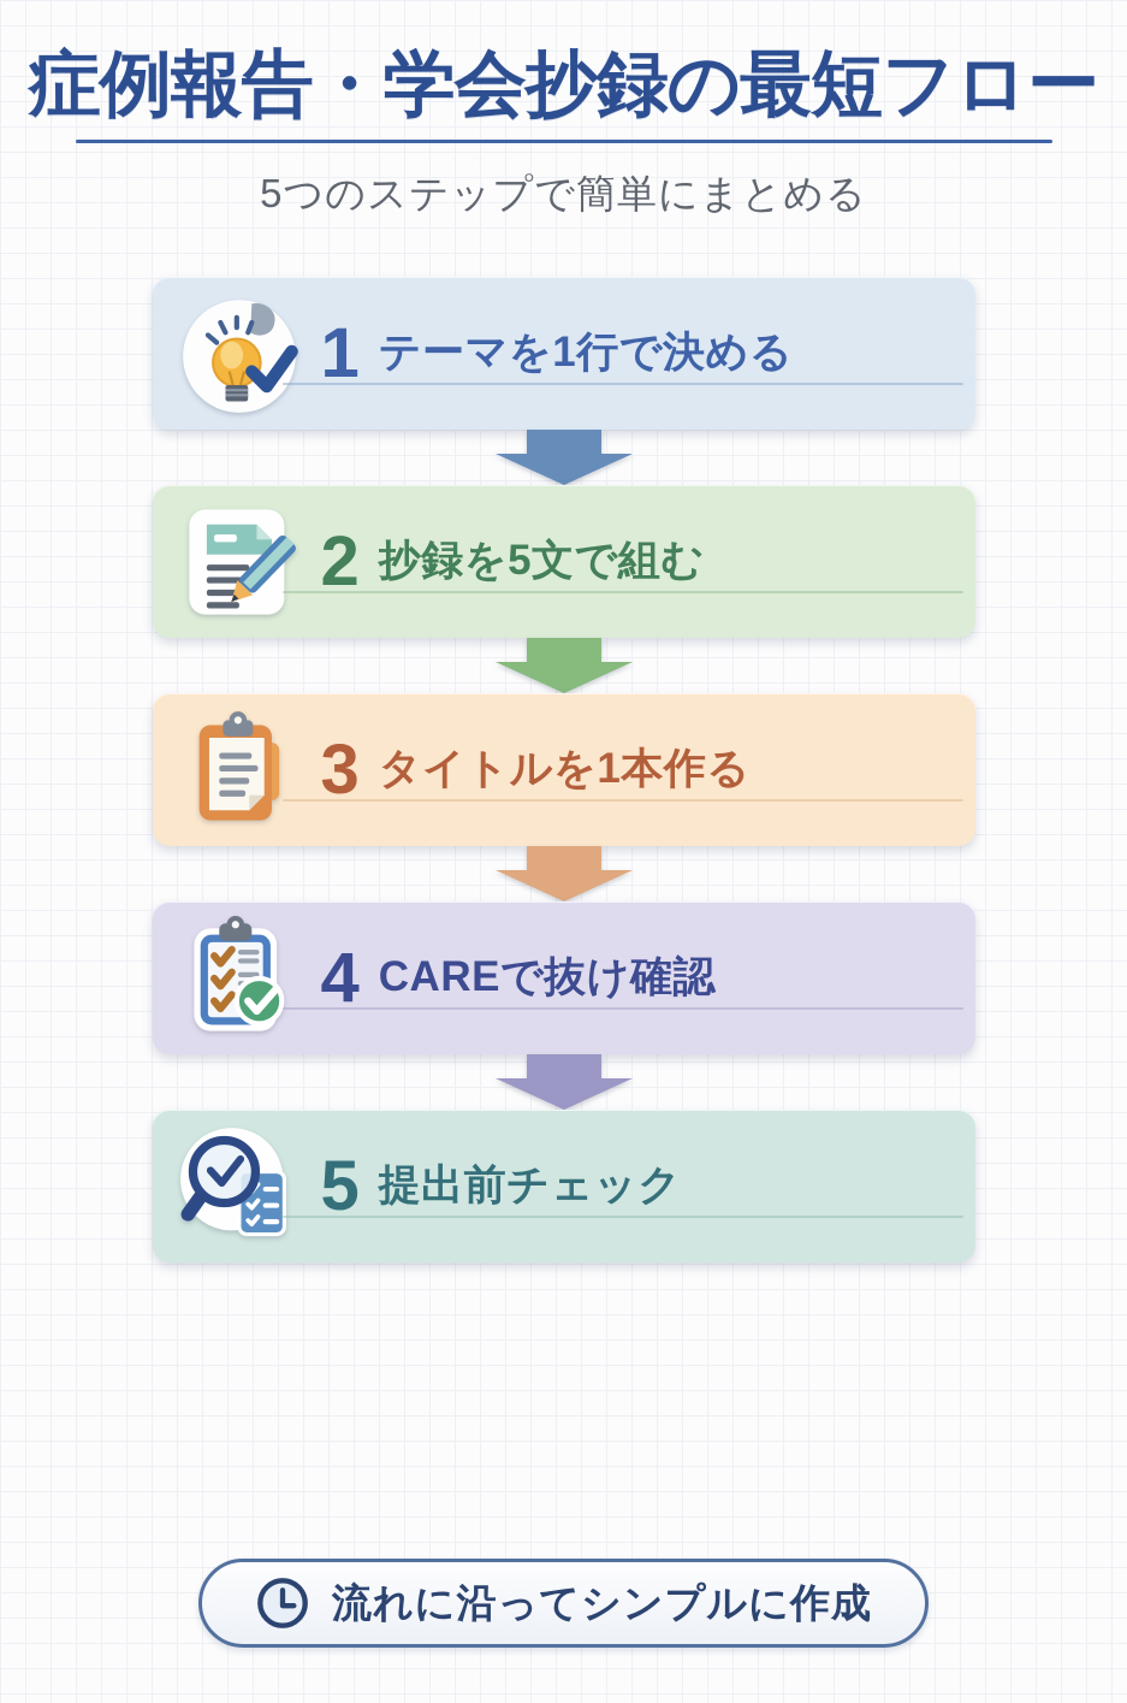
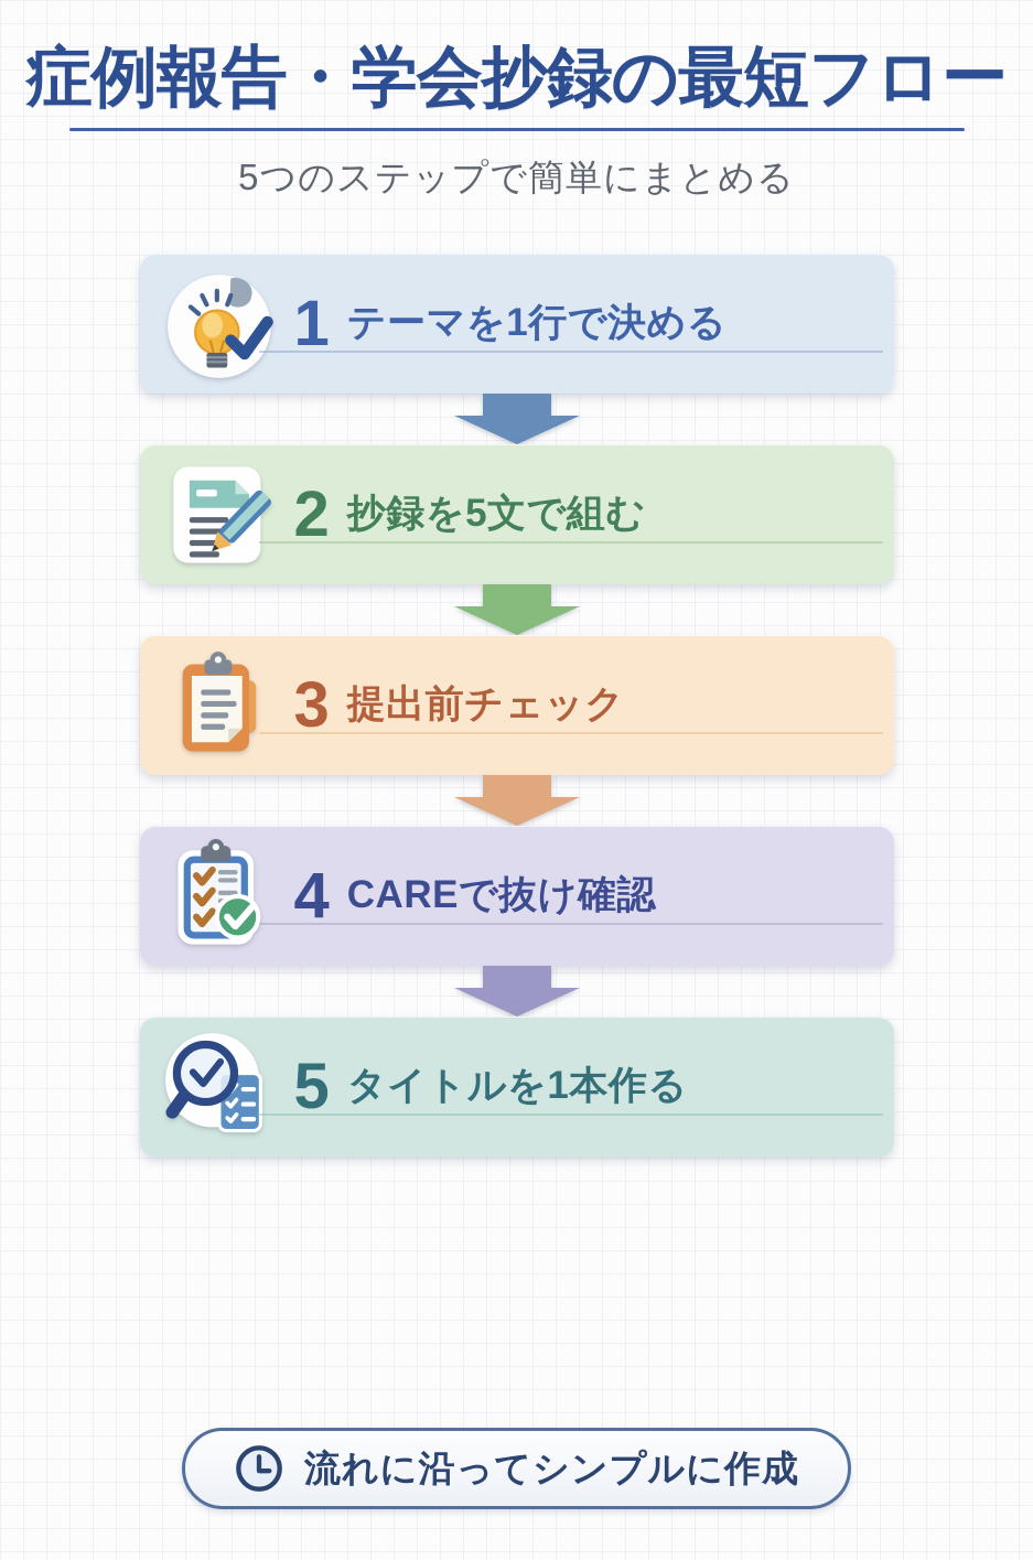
  症例報告・学会抄録の最短フロー
  5つのステップで簡単にまとめる
  1
  テーマを1行で決める
  2
  抄録を5文で組む
  3
- タイトルを1本作る
+ 提出前チェック
  4
  CAREで抜け確認
  5
- 提出前チェック
+ タイトルを1本作る
  流れに沿ってシンプルに作成
